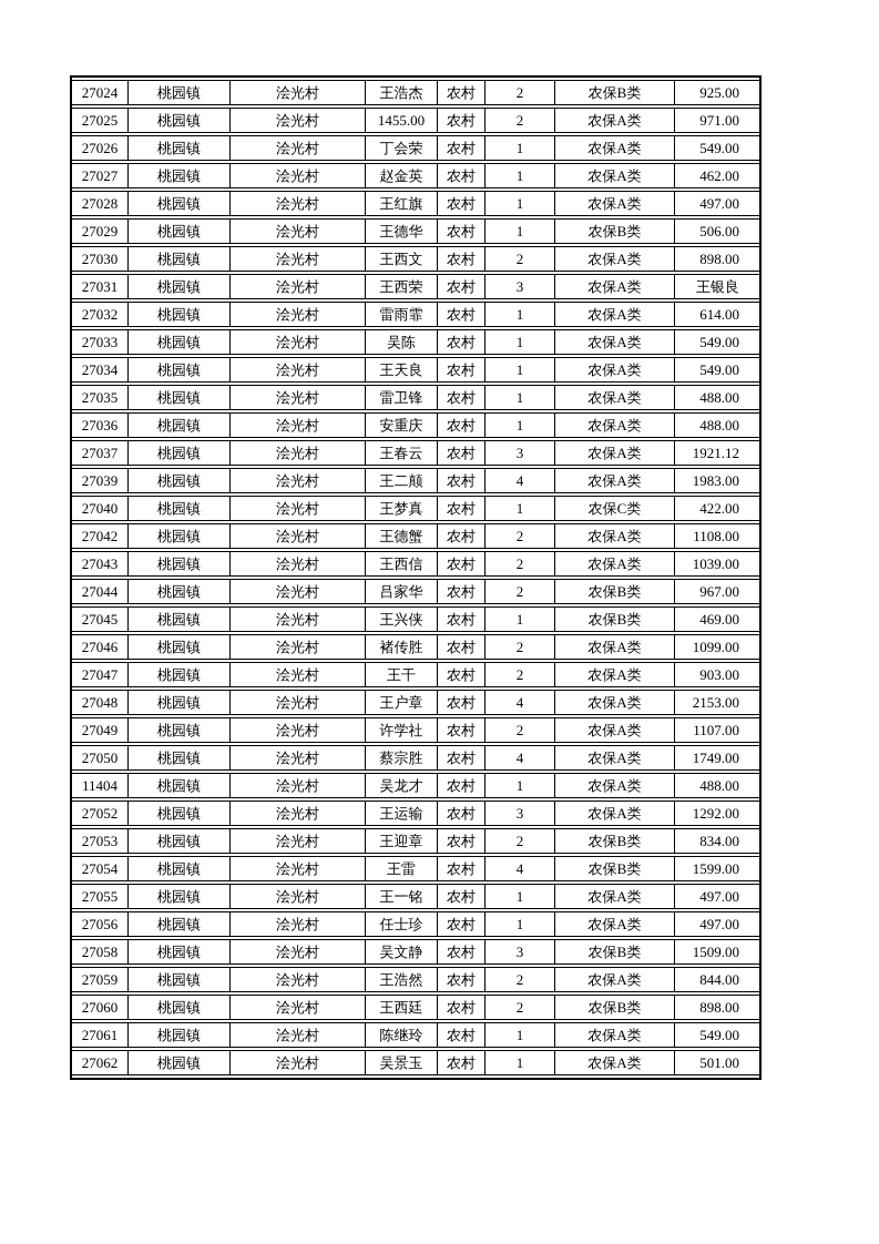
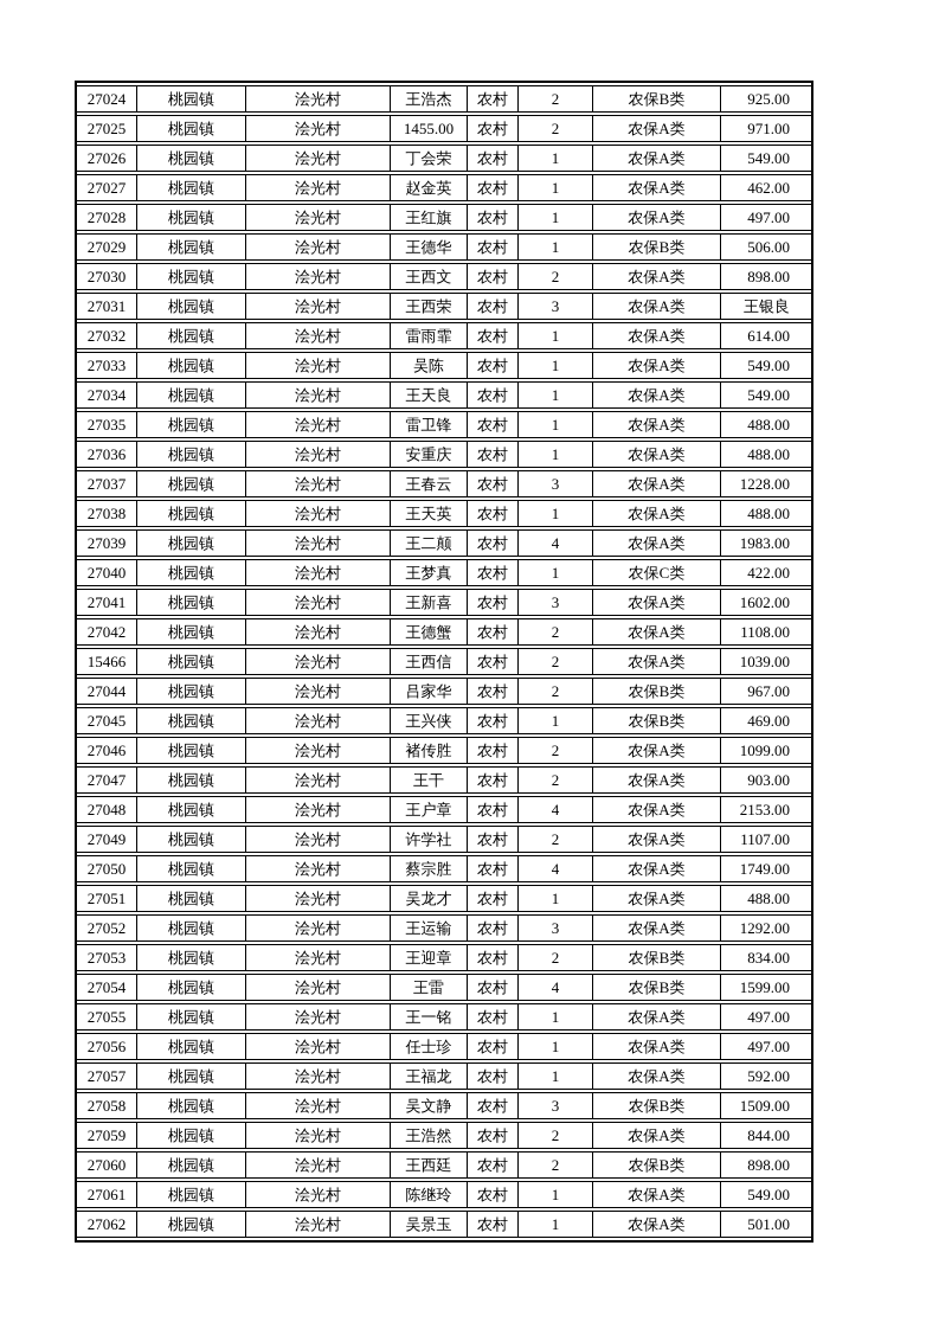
  27024	桃园镇	浍光村	王浩杰	农村	2	农保B类	925.00
  27025	桃园镇	浍光村	1455.00	农村	2	农保A类	971.00
  27026	桃园镇	浍光村	丁会荣	农村	1	农保A类	549.00
  27027	桃园镇	浍光村	赵金英	农村	1	农保A类	462.00
  27028	桃园镇	浍光村	王红旗	农村	1	农保A类	497.00
  27029	桃园镇	浍光村	王德华	农村	1	农保B类	506.00
  27030	桃园镇	浍光村	王西文	农村	2	农保A类	898.00
  27031	桃园镇	浍光村	王西荣	农村	3	农保A类	王银良
  27032	桃园镇	浍光村	雷雨霏	农村	1	农保A类	614.00
  27033	桃园镇	浍光村	吴陈	农村	1	农保A类	549.00
  27034	桃园镇	浍光村	王天良	农村	1	农保A类	549.00
  27035	桃园镇	浍光村	雷卫锋	农村	1	农保A类	488.00
  27036	桃园镇	浍光村	安重庆	农村	1	农保A类	488.00
- 27037	桃园镇	浍光村	王春云	农村	3	农保A类	1921.12
+ 27037	桃园镇	浍光村	王春云	农村	3	农保A类	1228.00
+ 27038	桃园镇	浍光村	王天英	农村	1	农保A类	488.00
  27039	桃园镇	浍光村	王二颠	农村	4	农保A类	1983.00
  27040	桃园镇	浍光村	王梦真	农村	1	农保C类	422.00
+ 27041	桃园镇	浍光村	王新喜	农村	3	农保A类	1602.00
  27042	桃园镇	浍光村	王德蟹	农村	2	农保A类	1108.00
- 27043	桃园镇	浍光村	王西信	农村	2	农保A类	1039.00
+ 15466	桃园镇	浍光村	王西信	农村	2	农保A类	1039.00
  27044	桃园镇	浍光村	吕家华	农村	2	农保B类	967.00
  27045	桃园镇	浍光村	王兴侠	农村	1	农保B类	469.00
  27046	桃园镇	浍光村	褚传胜	农村	2	农保A类	1099.00
  27047	桃园镇	浍光村	王干	农村	2	农保A类	903.00
  27048	桃园镇	浍光村	王户章	农村	4	农保A类	2153.00
  27049	桃园镇	浍光村	许学社	农村	2	农保A类	1107.00
  27050	桃园镇	浍光村	蔡宗胜	农村	4	农保A类	1749.00
- 11404	桃园镇	浍光村	吴龙才	农村	1	农保A类	488.00
+ 27051	桃园镇	浍光村	吴龙才	农村	1	农保A类	488.00
  27052	桃园镇	浍光村	王运输	农村	3	农保A类	1292.00
  27053	桃园镇	浍光村	王迎章	农村	2	农保B类	834.00
  27054	桃园镇	浍光村	王雷	农村	4	农保B类	1599.00
  27055	桃园镇	浍光村	王一铭	农村	1	农保A类	497.00
  27056	桃园镇	浍光村	任士珍	农村	1	农保A类	497.00
+ 27057	桃园镇	浍光村	王福龙	农村	1	农保A类	592.00
  27058	桃园镇	浍光村	吴文静	农村	3	农保B类	1509.00
  27059	桃园镇	浍光村	王浩然	农村	2	农保A类	844.00
  27060	桃园镇	浍光村	王西廷	农村	2	农保B类	898.00
  27061	桃园镇	浍光村	陈继玲	农村	1	农保A类	549.00
  27062	桃园镇	浍光村	吴景玉	农村	1	农保A类	501.00
